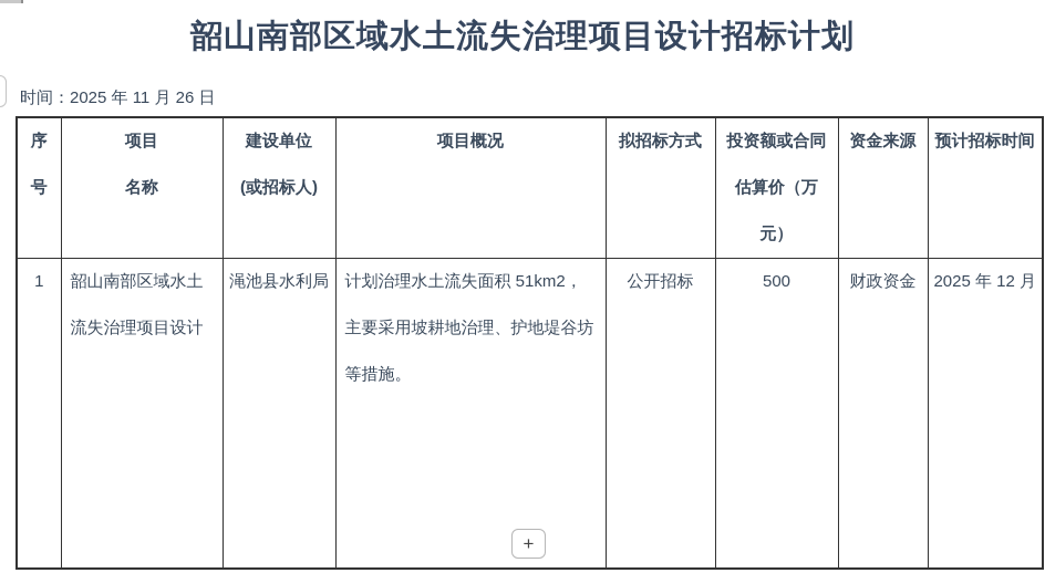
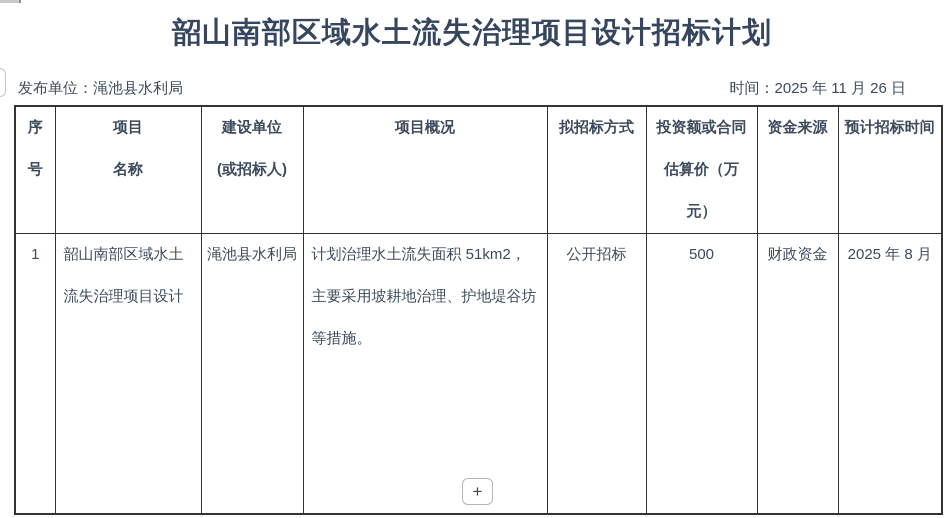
  韶山南部区域水土流失治理项目设计招标计划
+ 发布单位：渑池县水利局
  时间：2025 年 11 月 26 日
  序 号	项目 名称	建设单位 (或招标人)	项目概况	拟招标方式	投资额或合同 估算价（万元）	资金来源	预计招标时间
- 1	韶山南部区域水土流失治理项目设计	渑池县水利局	计划治理水土流失面积 51km2，主要采用坡耕地治理、护地堤谷坊等措施。	公开招标	500	财政资金	2025 年 12 月
+ 1	韶山南部区域水土流失治理项目设计	渑池县水利局	计划治理水土流失面积 51km2，主要采用坡耕地治理、护地堤谷坊等措施。	公开招标	500	财政资金	2025 年 8 月
  +
